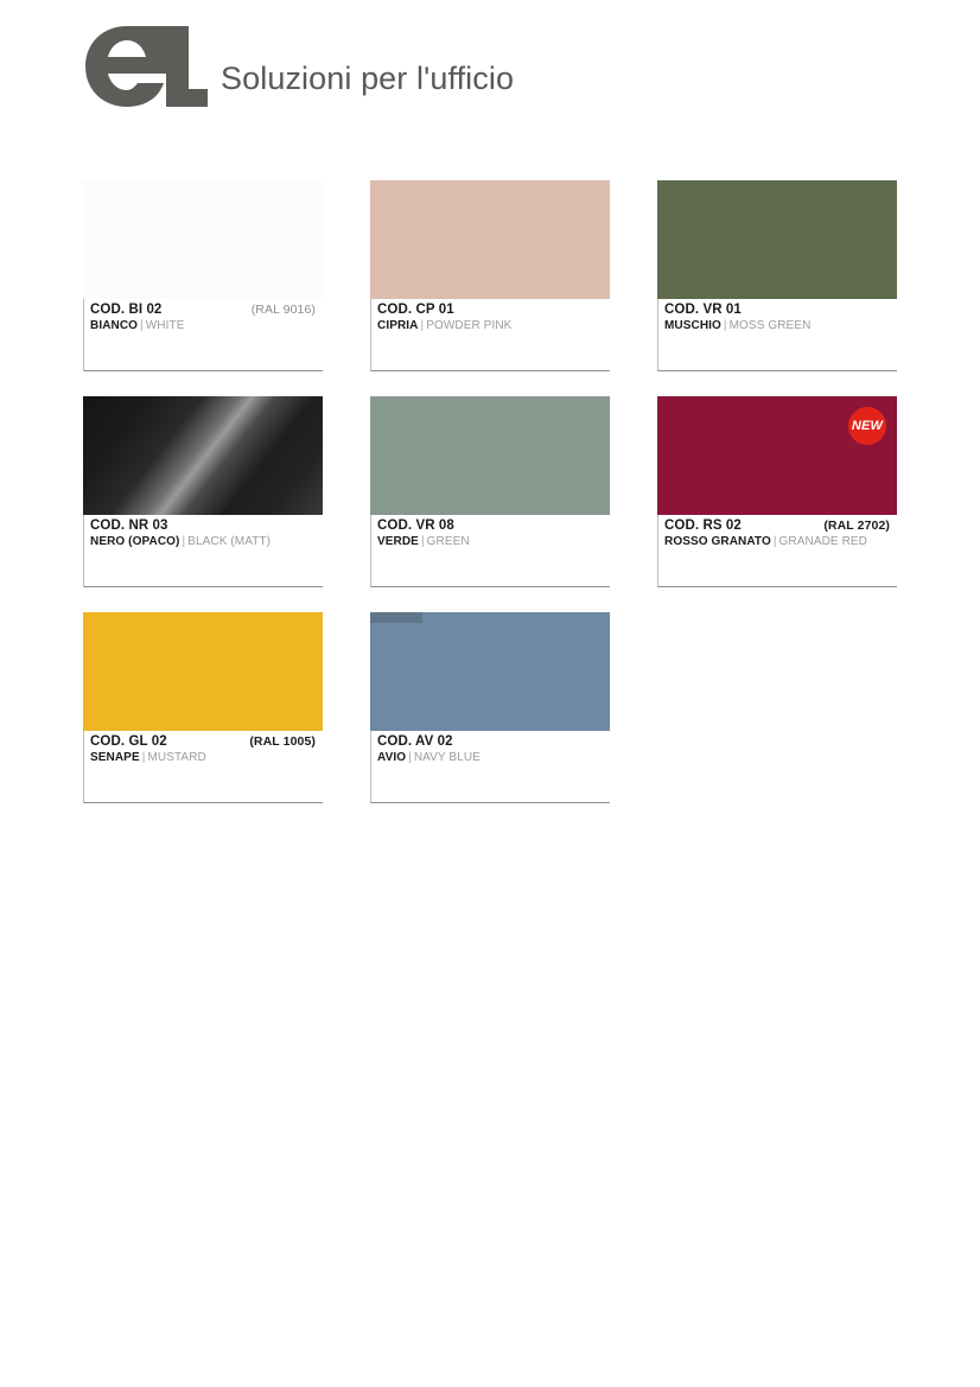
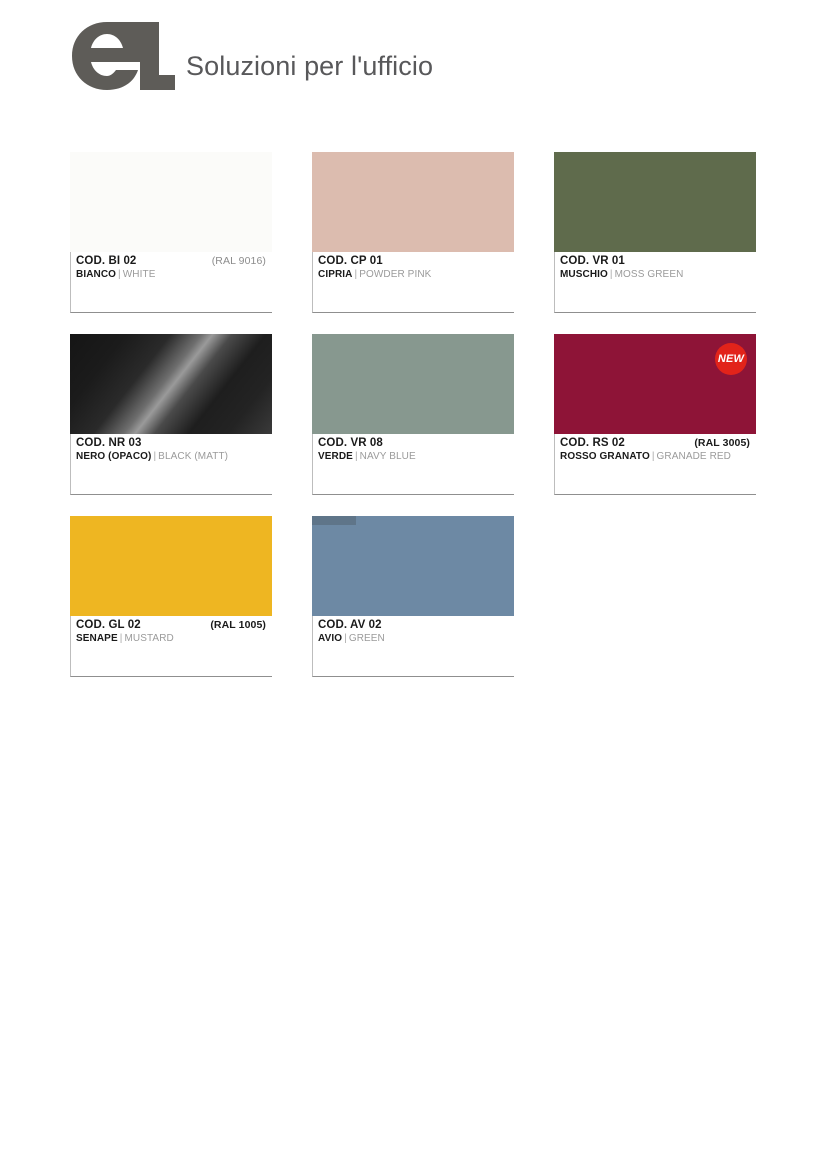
  Soluzioni per l'ufficio
  COD. BI 02
  (RAL 9016)
  BIANCO | WHITE
  COD. CP 01
  CIPRIA | POWDER PINK
  COD. VR 01
  MUSCHIO | MOSS GREEN
  COD. NR 03
  NERO (OPACO) | BLACK (MATT)
  COD. VR 08
- VERDE | GREEN
+ VERDE | NAVY BLUE
  NEW
  COD. RS 02
- (RAL 2702)
+ (RAL 3005)
  ROSSO GRANATO | GRANADE RED
  COD. GL 02
  (RAL 1005)
  SENAPE | MUSTARD
  COD. AV 02
- AVIO | NAVY BLUE
+ AVIO | GREEN
